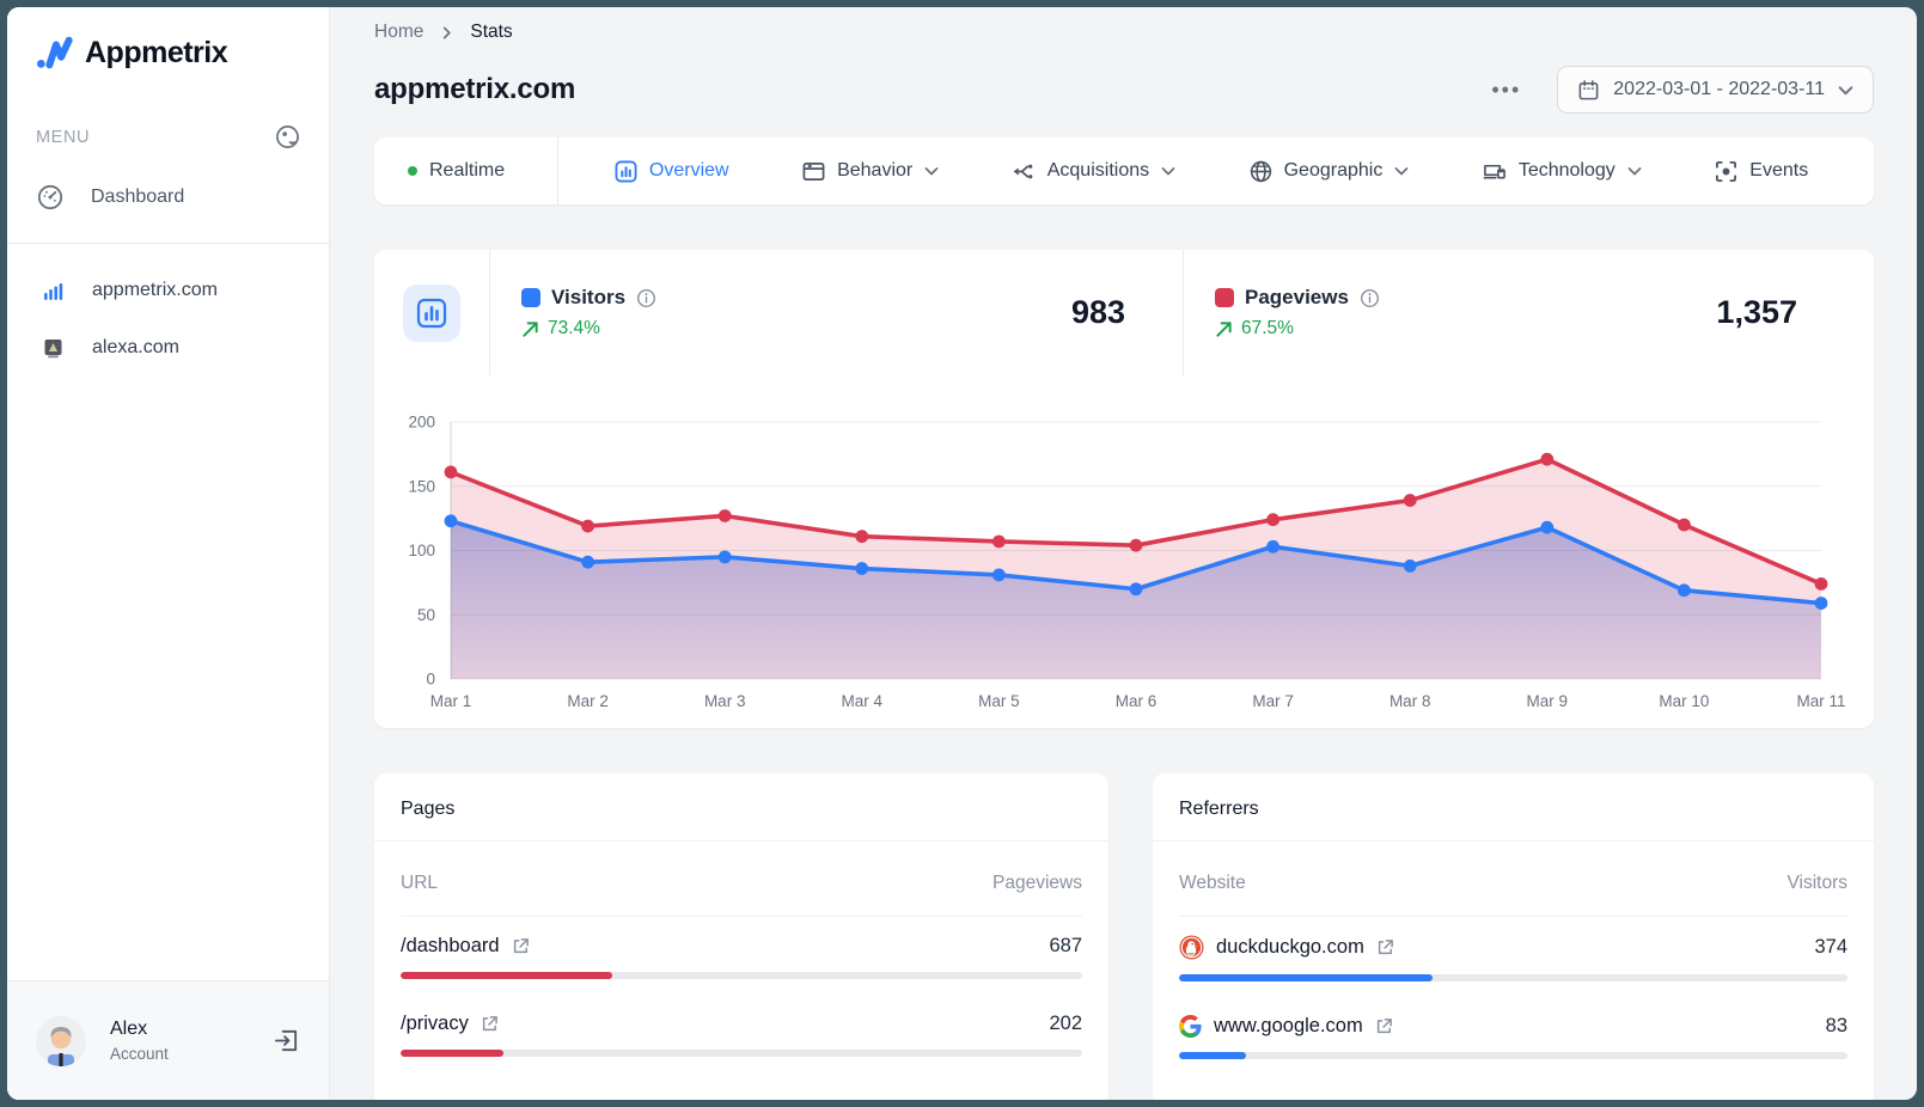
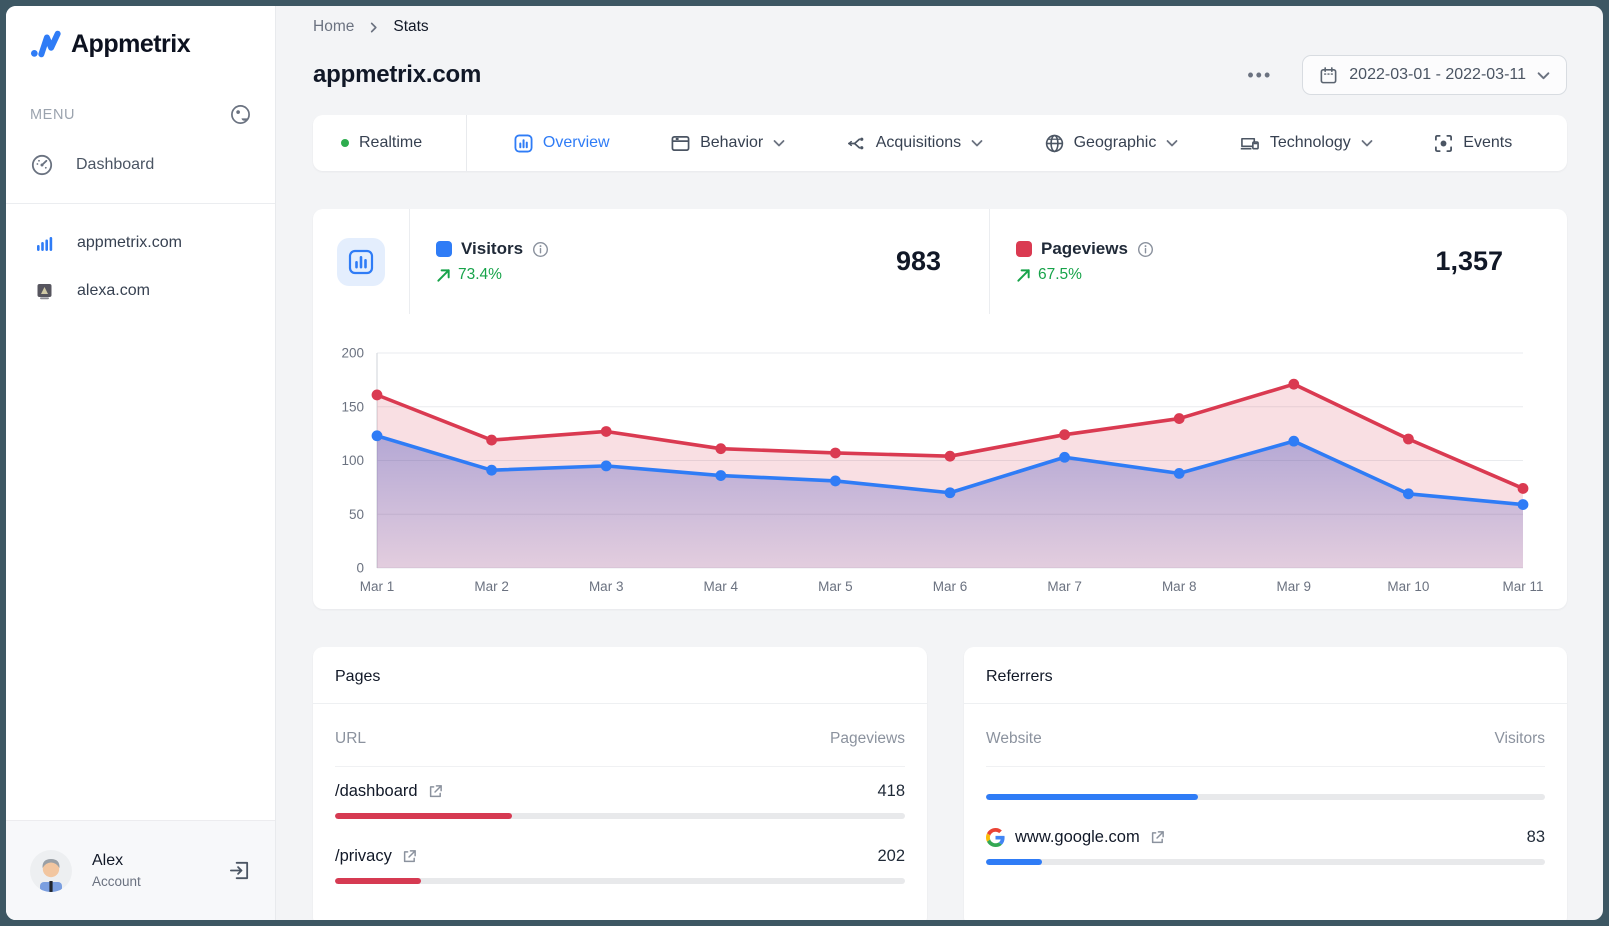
  Appmetrix
  MENU
  Dashboard
  appmetrix.com
  alexa.com
  Alex
  Account
  Home
  Stats
  appmetrix.com
  •••
  2022-03-01 - 2022-03-11
  Realtime
  Overview
  Behavior
  Acquisitions
  Geographic
  Technology
  Events
  Visitors
  73.4%
  983
  Pageviews
  67.5%
  1,357
  0
  50
  100
  150
  200
  Mar 1
  Mar 2
  Mar 3
  Mar 4
  Mar 5
  Mar 6
  Mar 7
  Mar 8
  Mar 9
  Mar 10
  Mar 11
  Pages
  URL
  Pageviews
  /dashboard
- 687
+ 418
  /privacy
  202
  Referrers
  Website
  Visitors
- duckduckgo.com
- 374
  www.google.com
  83
